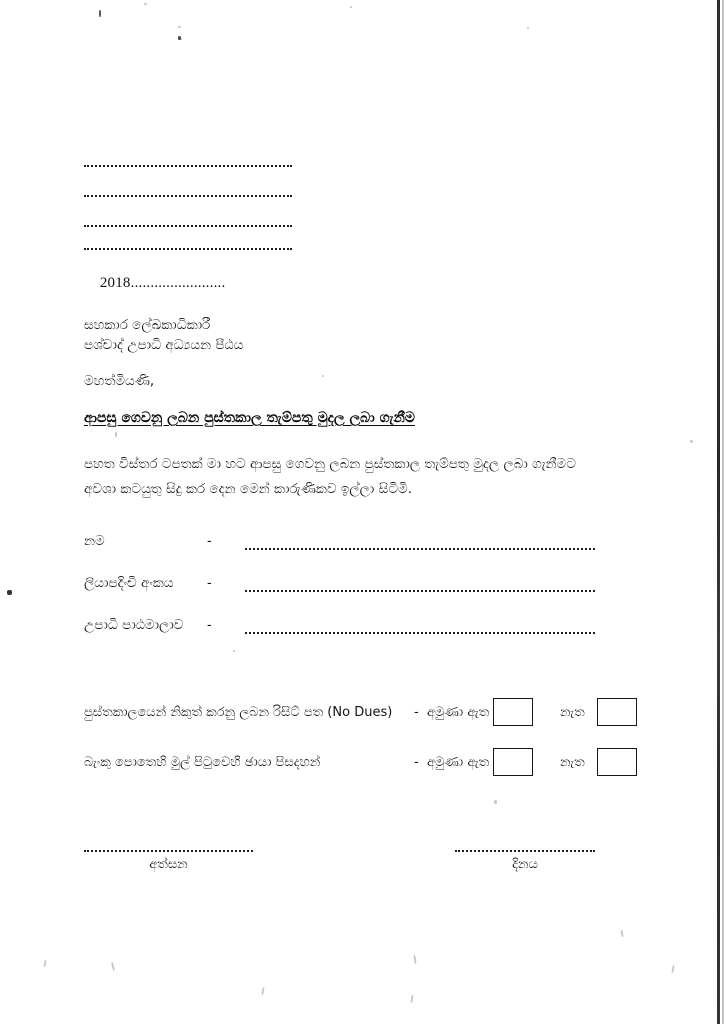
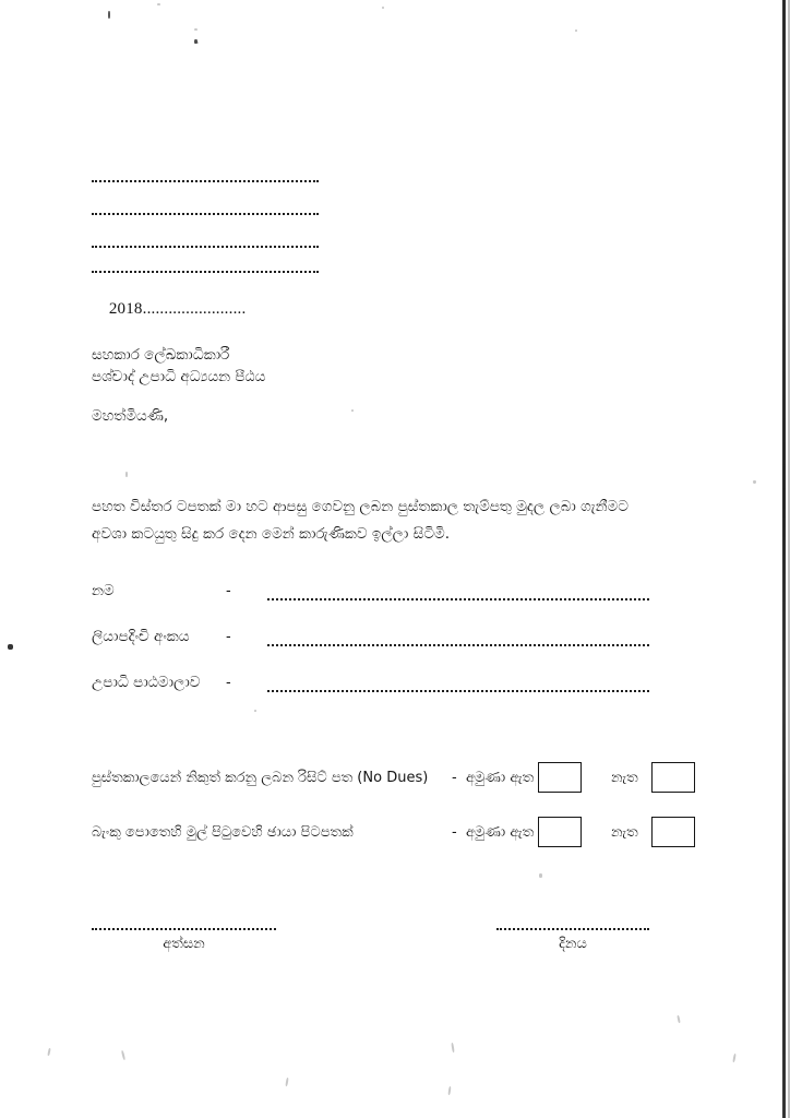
  2018........................
  සහකාර ලේඛකාධිකාරී
  පශ්චාද් උපාධි අධ්‍යයන පීඨය
  මහත්මියණි,
- ආපසු ගෙවනු ලබන පුස්තකාල තැම්පතු මුදල ලබා ගැනීම
  පහත විස්තර ටපතක් මා හට ආපසු ගෙවනු ලබන පුස්තකාල තැම්පතු මුදල ලබා ගැනීමට අවශා කටයුතු සිදු කර දෙන මෙන් කාරුණිකව ඉල්ලා සිටිමි.
  නම
  -
  ලියාපදිංචි අංකය
  -
  උපාධි පාඨමාලාව
  -
  පුස්තකාලයෙන් නිකුත් කරනු ලබන රිසිට් පත (No Dues)
  - අමුණා ඇත
  නැත
- බැංකු පොතෙහි මුල් පිටුවෙහි ඡායා පිසදහන්
+ බැංකු පොතෙහි මුල් පිටුවෙහි ඡායා පිටපතක්
  - අමුණා ඇත
  නැත
  අත්සන
  දිනය
